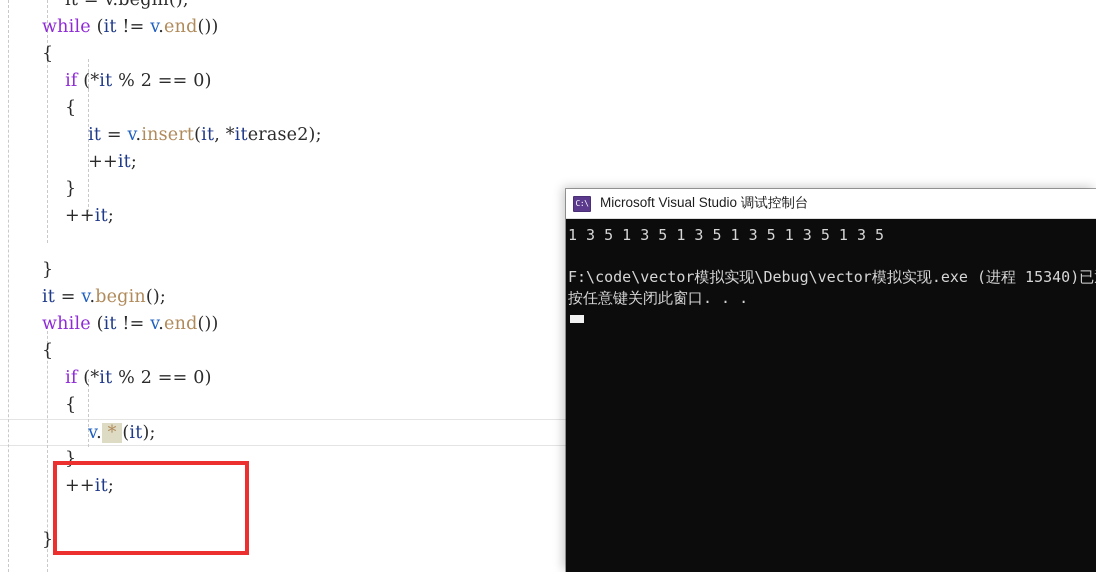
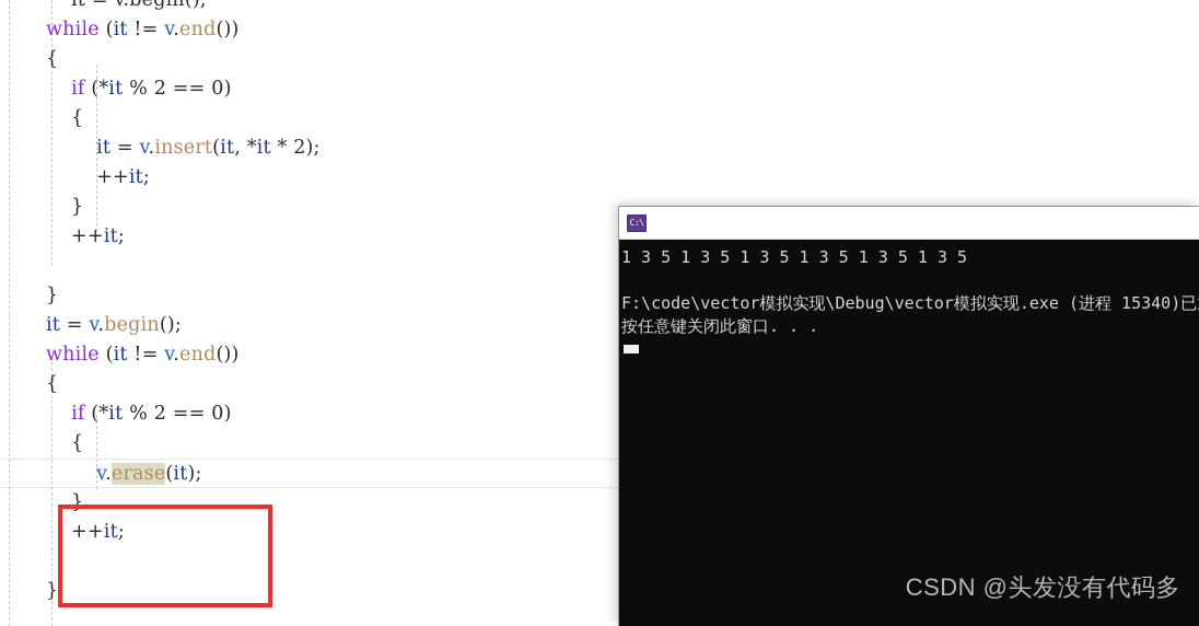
  it = v.begin();
  while (it != v.end())
  {
  if (*it % 2 == 0)
  {
- it = v.insert(it, *iterase2);
+ it = v.insert(it, *it * 2);
  ++it;
  }
  ++it;
  }
  it = v.begin();
  while (it != v.end())
  {
  if (*it % 2 == 0)
  {
- v. * (it);
+ v.erase(it);
  }
  ++it;
  }
  C:\
- Microsoft Visual Studio 调试控制台
  1 3 5 1 3 5 1 3 5 1 3 5 1 3 5 1 3 5
  F:\code\vector模拟实现\Debug\vector模拟实现.exe (进程 15340)已
  按任意键关闭此窗口. . .
+ CSDN @头发没有代码多
